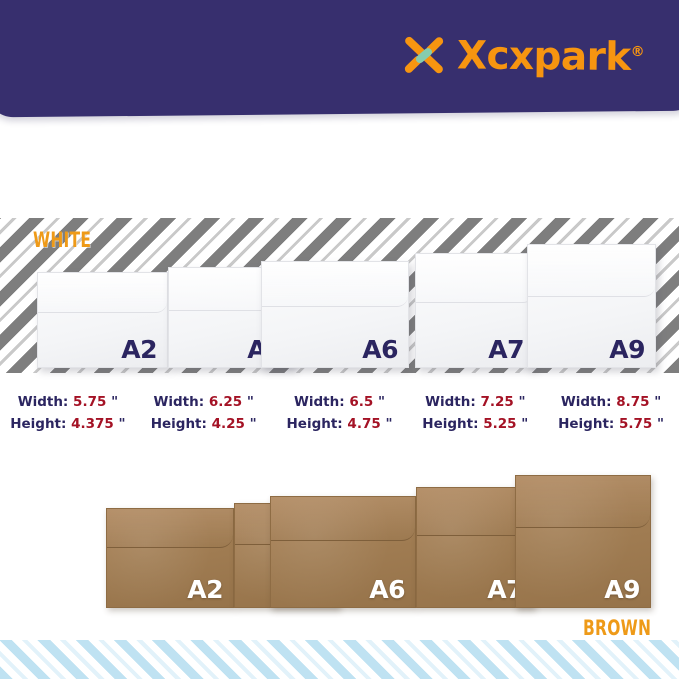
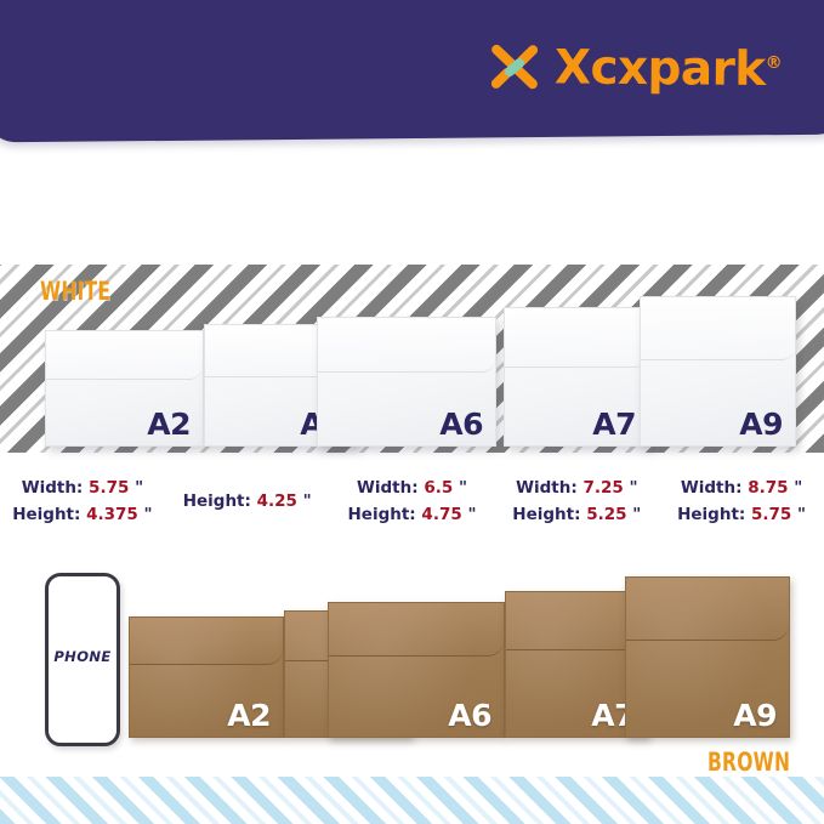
  Xcxpark®
  WHITE
  A2
  A6
  A7
  A9
  Width: 5.75 "
  Height: 4.375 "
- Width: 6.25 "
  Height: 4.25 "
  Width: 6.5 "
  Height: 4.75 "
  Width: 7.25 "
  Height: 5.25 "
  Width: 8.75 "
  Height: 5.75 "
+ PHONE
  A2
  A6
  A9
  BROWN
